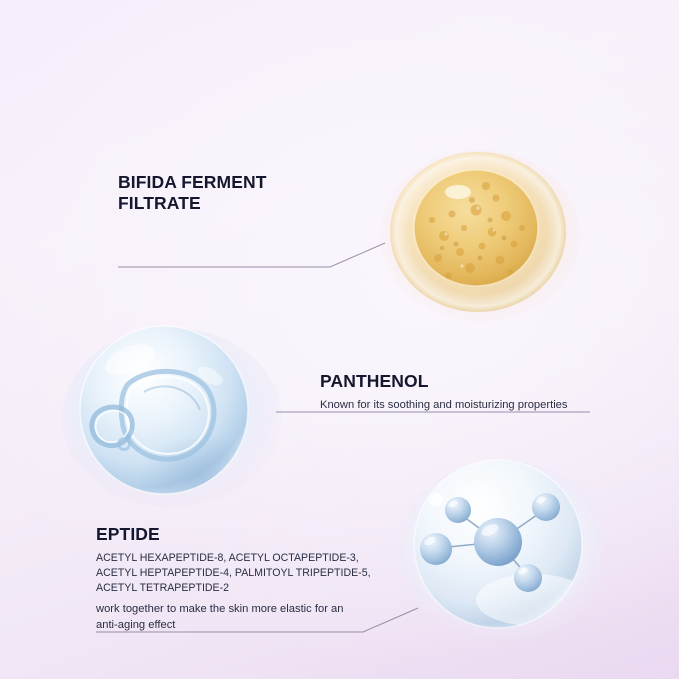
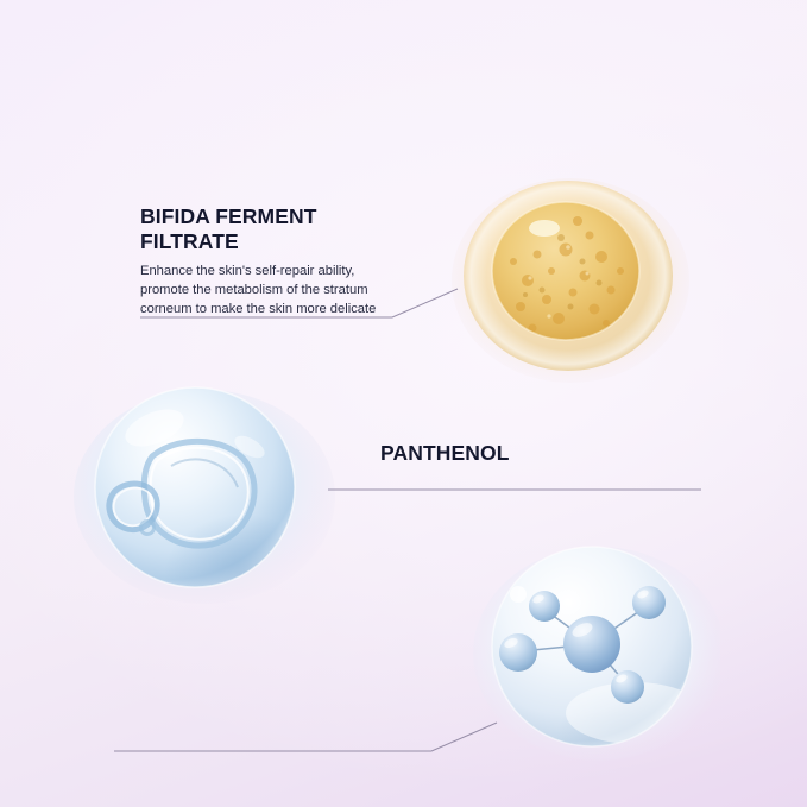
  BIFIDA FERMENT
  FILTRATE
+ Enhance the skin's self-repair ability,
+ promote the metabolism of the stratum
+ corneum to make the skin more delicate
  PANTHENOL
- Known for its soothing and moisturizing properties
- EPTIDE
- ACETYL HEXAPEPTIDE-8, ACETYL OCTAPEPTIDE-3,
- ACETYL HEPTAPEPTIDE-4, PALMITOYL TRIPEPTIDE-5,
- ACETYL TETRAPEPTIDE-2
- work together to make the skin more elastic for an
- anti-aging effect
